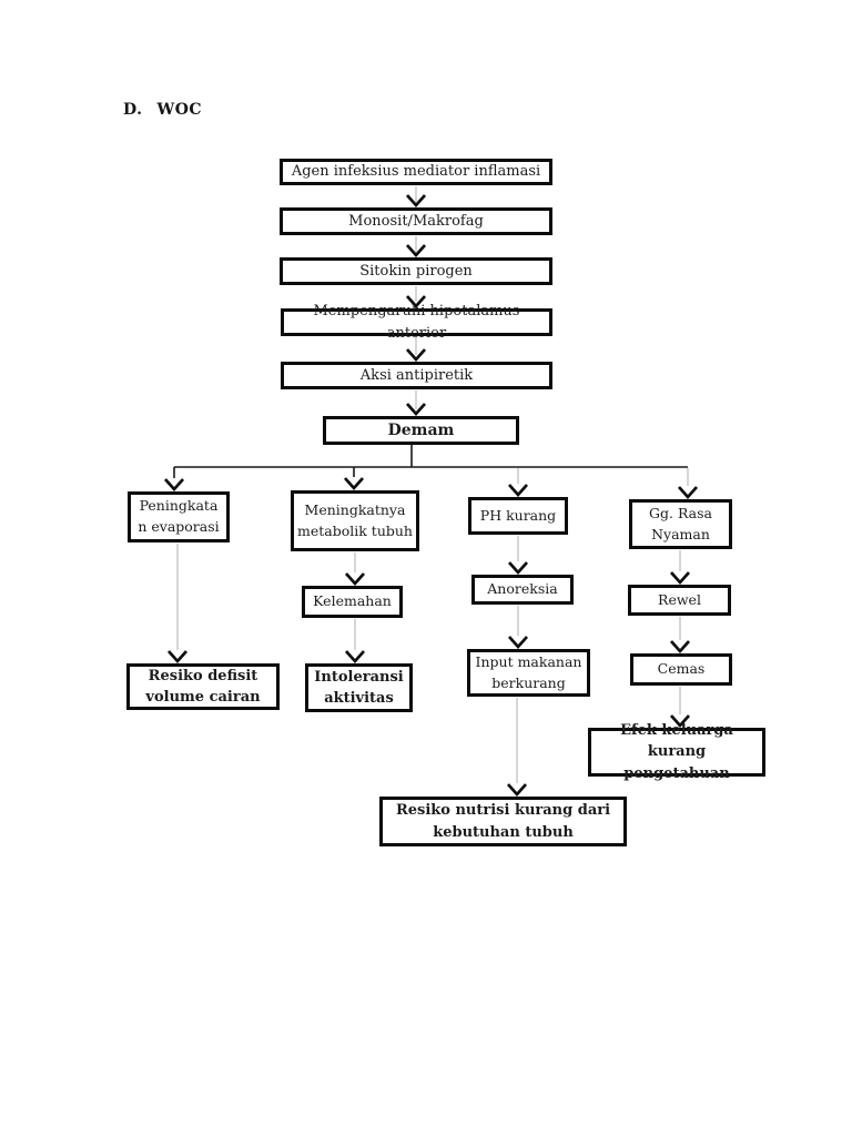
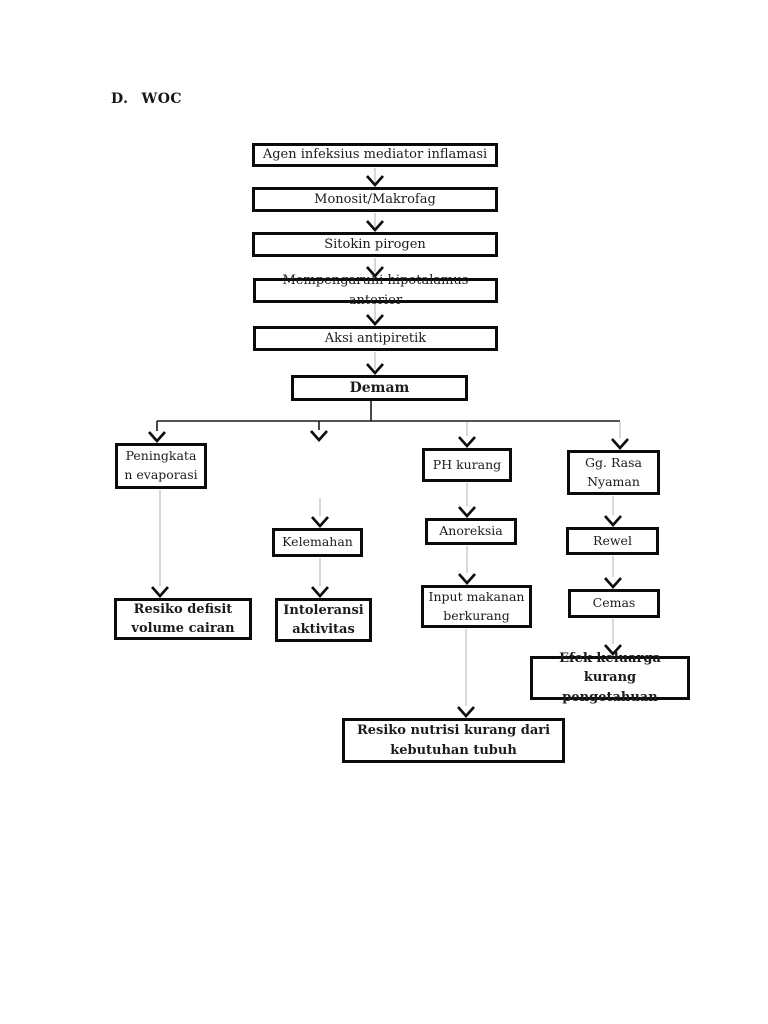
  D. WOC
  Agen infeksius mediator inflamasi
  Monosit/Makrofag
  Sitokin pirogen
  Mempengaruhi hipotalamus anterior
  Aksi antipiretik
  Demam
  Peningkata
  n evaporasi
- Meningkatnya
- metabolik tubuh
  PH kurang
  Gg. Rasa
  Nyaman
  Resiko defisit
  volume cairan
  Kelemahan
  Intoleransi
  aktivitas
  Anoreksia
  Input makanan
  berkurang
  Resiko nutrisi kurang dari
  kebutuhan tubuh
  Rewel
  Cemas
  Efek keluarga kurang
  pengetahuan
